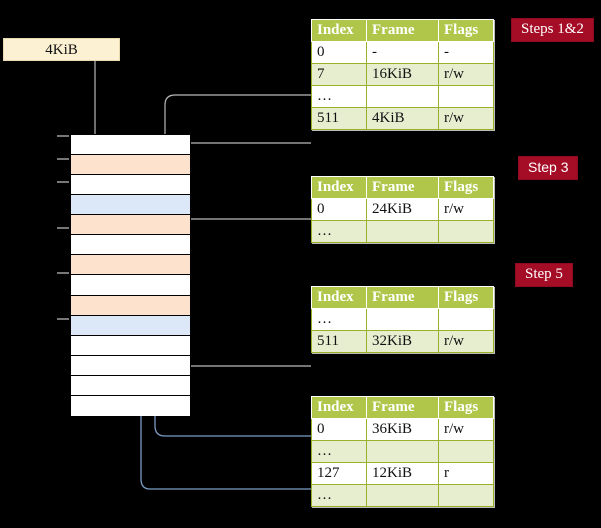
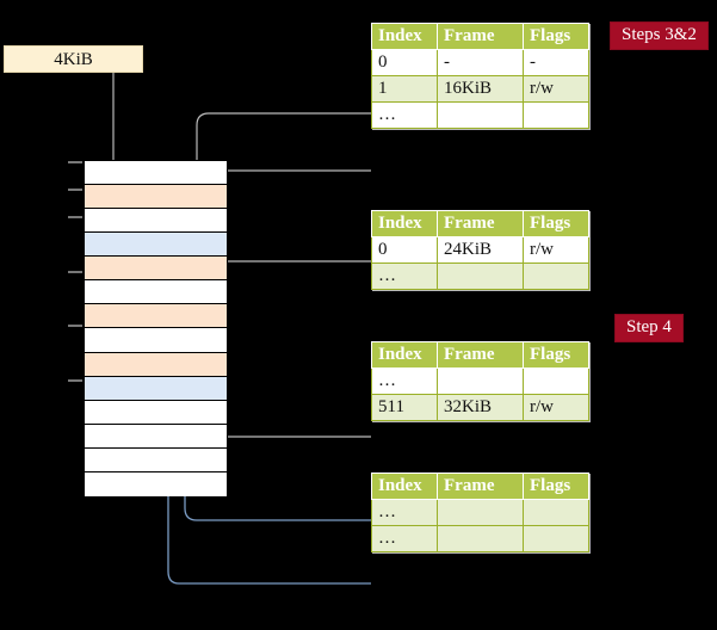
  4KiB
- Steps 1&2
+ Steps 3&2
- Step 3
- Step 5
+ Step 4
  Index	Frame	Flags
  0	-	-
- 7	16KiB	r/w
+ 1	16KiB	r/w
  …
- 511	4KiB	r/w
  Index	Frame	Flags
  0	24KiB	r/w
  …
  Index	Frame	Flags
  …
  511	32KiB	r/w
  Index	Frame	Flags
- 0	36KiB	r/w
  …
- 127	12KiB	r
  …
